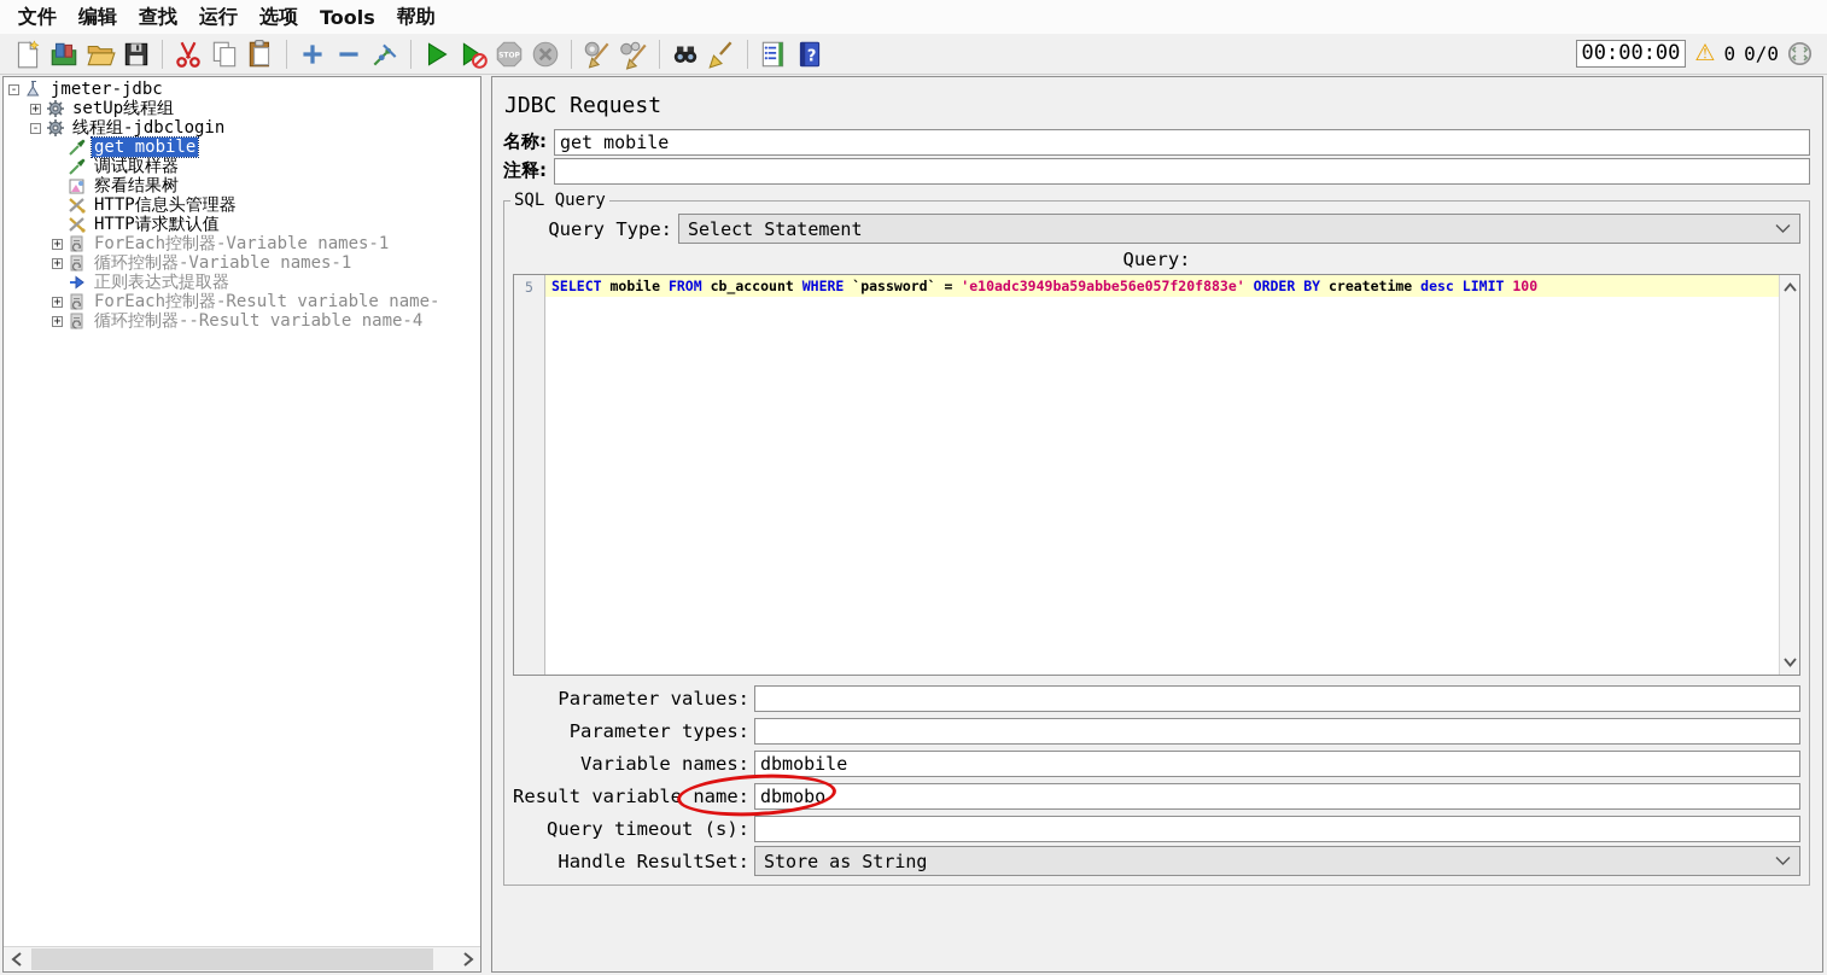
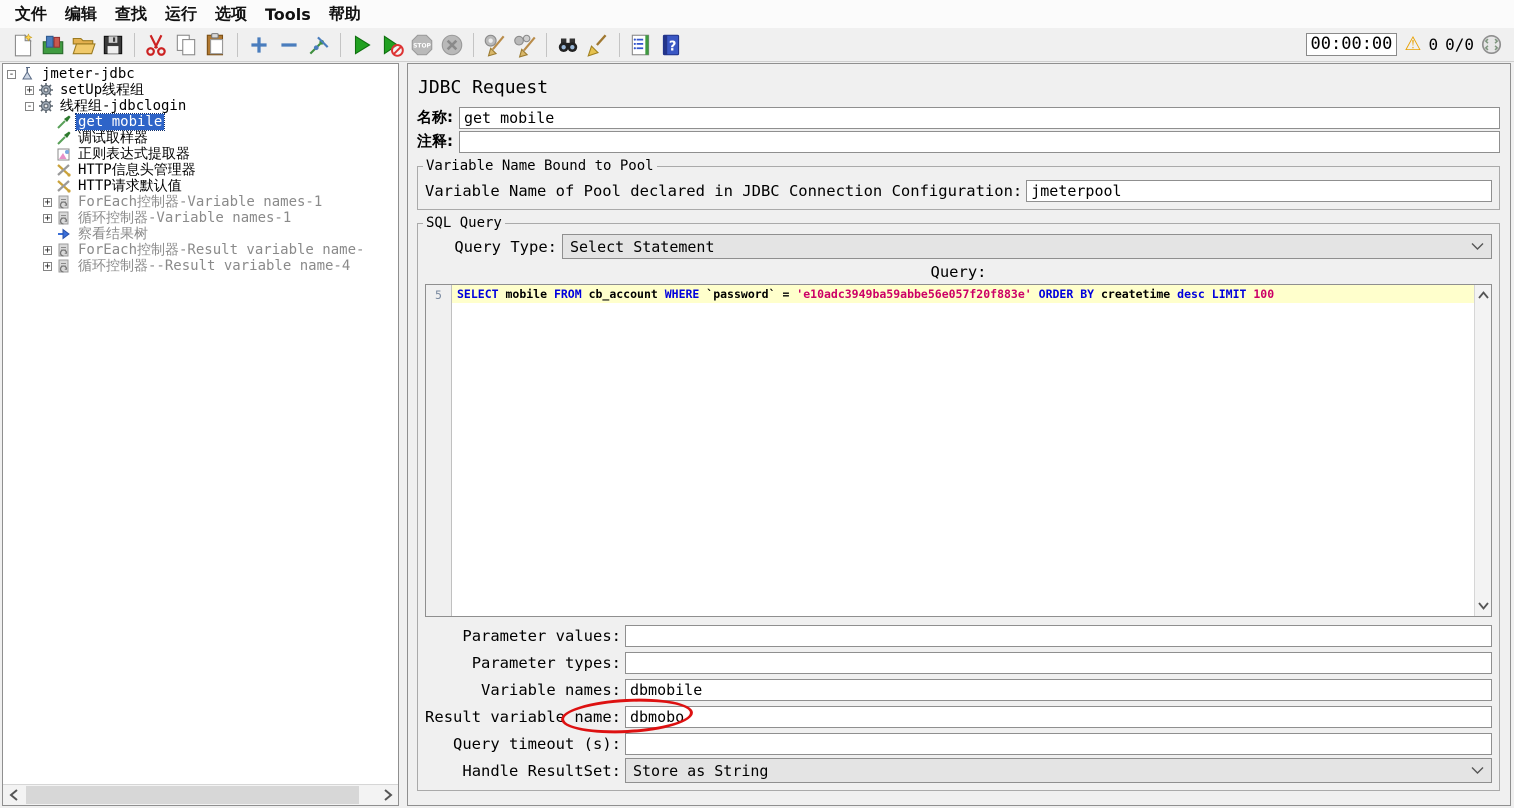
  文件
  编辑
  查找
  运行
  选项
  Tools
  帮助
  ?
  00:00:00
  ⚠
  0
  0/0
  -
  jmeter-jdbc
  +
  setUp线程组
  -
  线程组-jdbclogin
  get mobile
  调试取样器
- 察看结果树
+ 正则表达式提取器
  HTTP信息头管理器
  HTTP请求默认值
  +
  ForEach控制器-Variable names-1
  +
  循环控制器-Variable names-1
- 正则表达式提取器
+ 察看结果树
  +
  ForEach控制器-Result variable name-
  +
  循环控制器--Result variable name-4
  JDBC Request
  名称:
  get mobile
  注释:
+ Variable Name Bound to Pool
+ Variable Name of Pool declared in JDBC Connection Configuration:
+ jmeterpool
  SQL Query
  Query Type:
  Select Statement
  Query:
  5
  SELECT mobile FROM cb_account WHERE `password` = 'e10adc3949ba59abbe56e057f20f883e' ORDER BY createtime desc LIMIT 100
  Parameter values:
  Parameter types:
  Variable names:
  dbmobile
  Result variable name:
  dbmobo
  Query timeout (s):
  Handle ResultSet:
  Store as String
